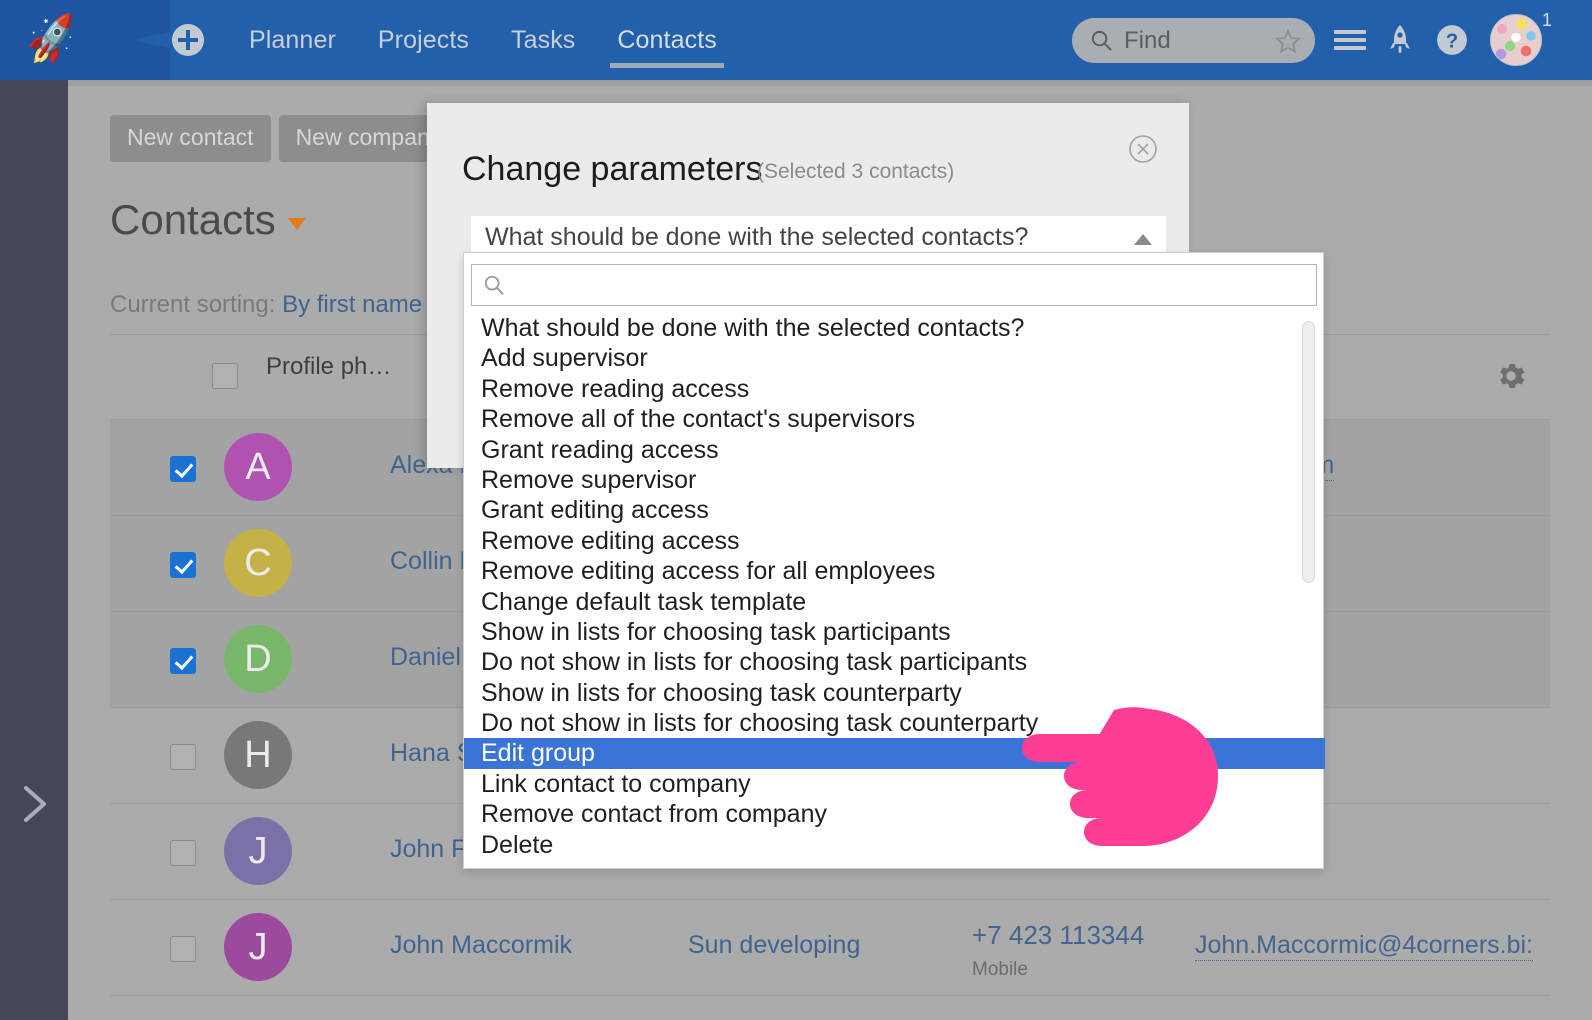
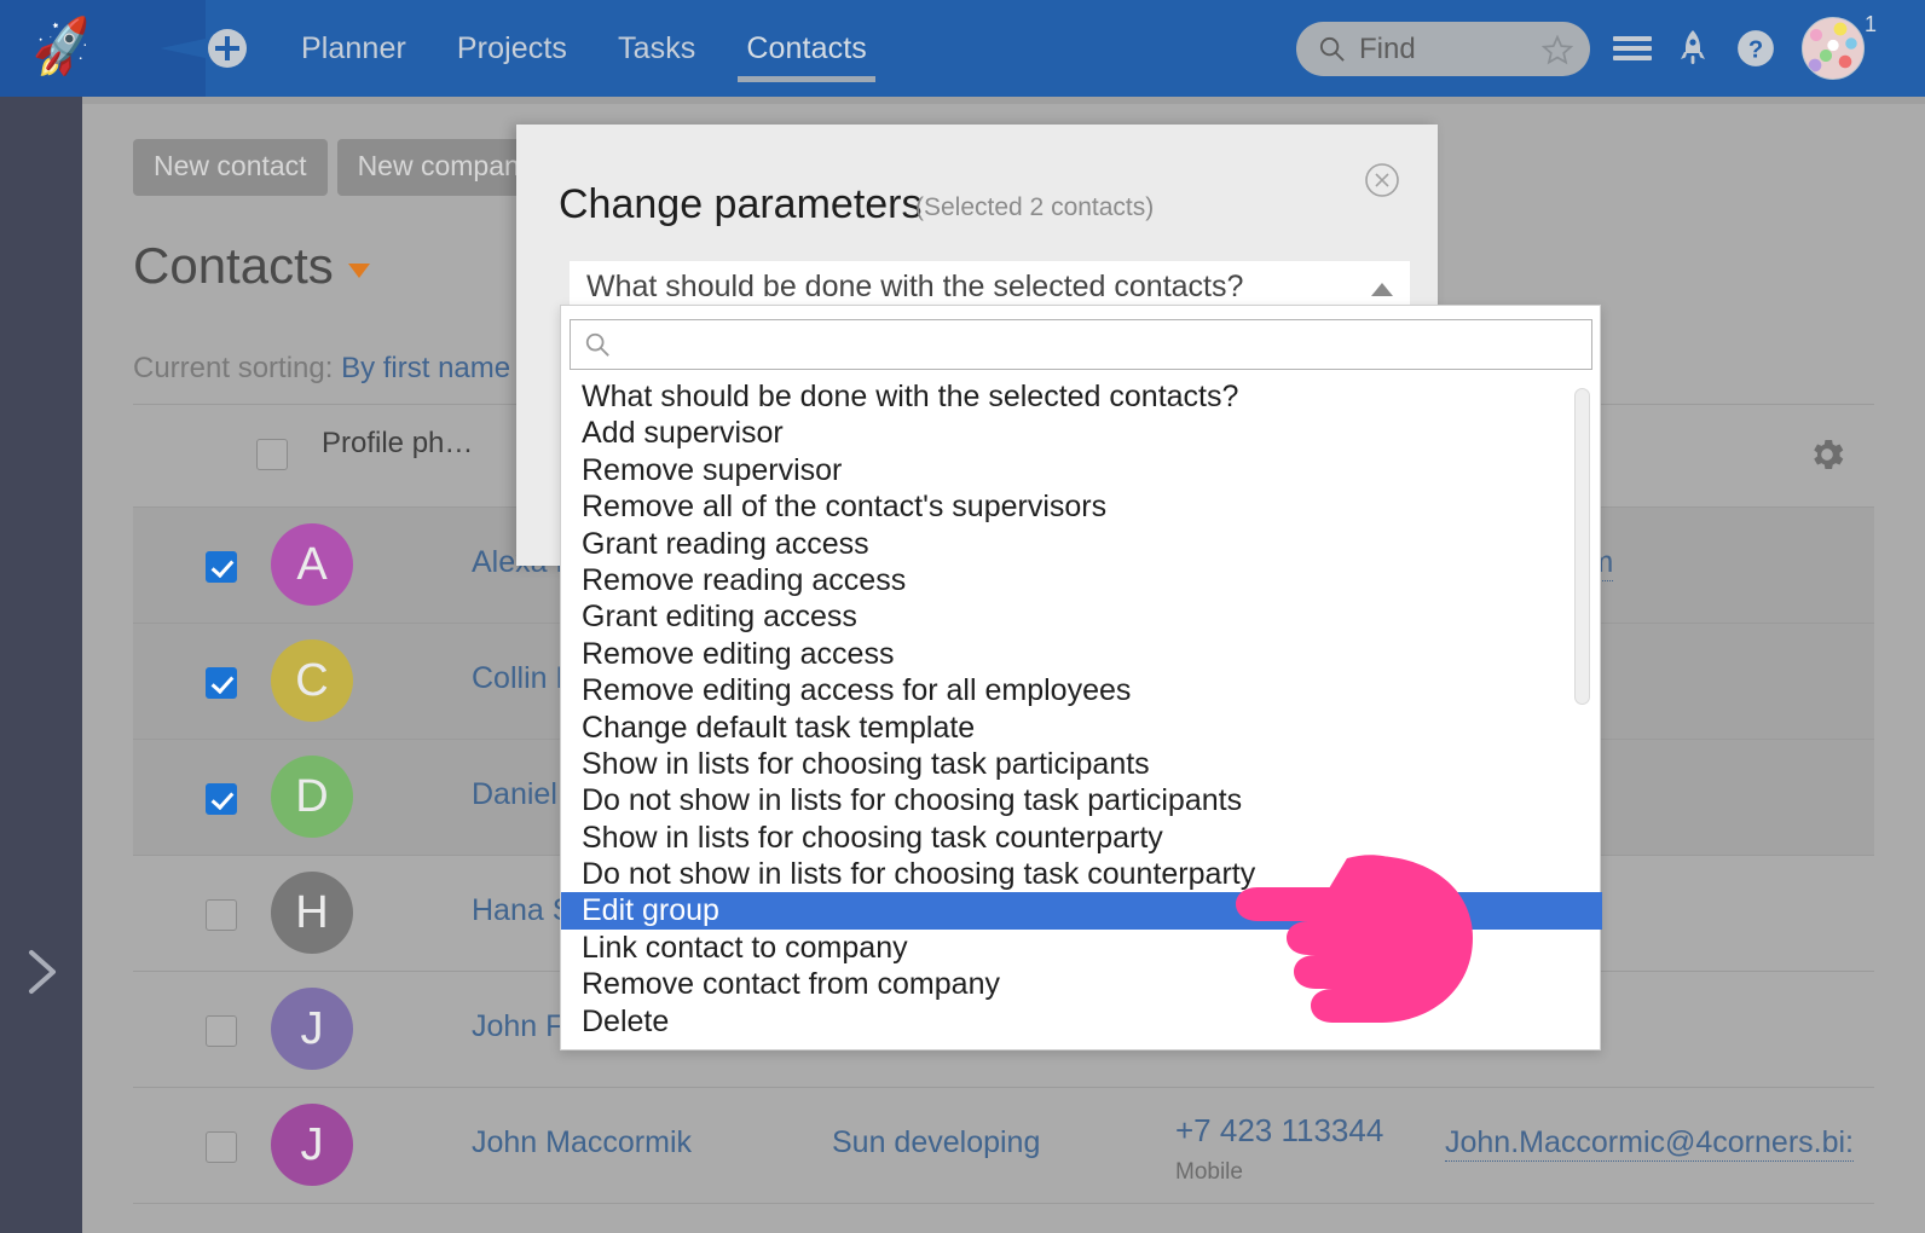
  New contact
  New compan
  Contacts
  Current sorting: By first name
  Profile ph…
  A
  C
  Collin
  D
  Daniel
  H
  J
  John F
  J
  John Maccormik
  Sun developing
  +7 423 113344
  Mobile
  John.Maccormic@4corners.bi:
  Planner
  Projects
  Tasks
  Contacts
  Find
  ?
  1
  Change parameters
- (Selected 3 contacts)
+ (Selected 2 contacts)
  What should be done with the selected contacts?
  What should be done with the selected contacts?
  Add supervisor
- Remove reading access
+ Remove supervisor
  Remove all of the contact's supervisors
  Grant reading access
- Remove supervisor
+ Remove reading access
  Grant editing access
  Remove editing access
  Remove editing access for all employees
  Change default task template
  Show in lists for choosing task participants
  Do not show in lists for choosing task participants
  Show in lists for choosing task counterparty
  Do not show in lists for choosing task counterparty
  Edit group
  Link contact to company
  Remove contact from company
  Delete
